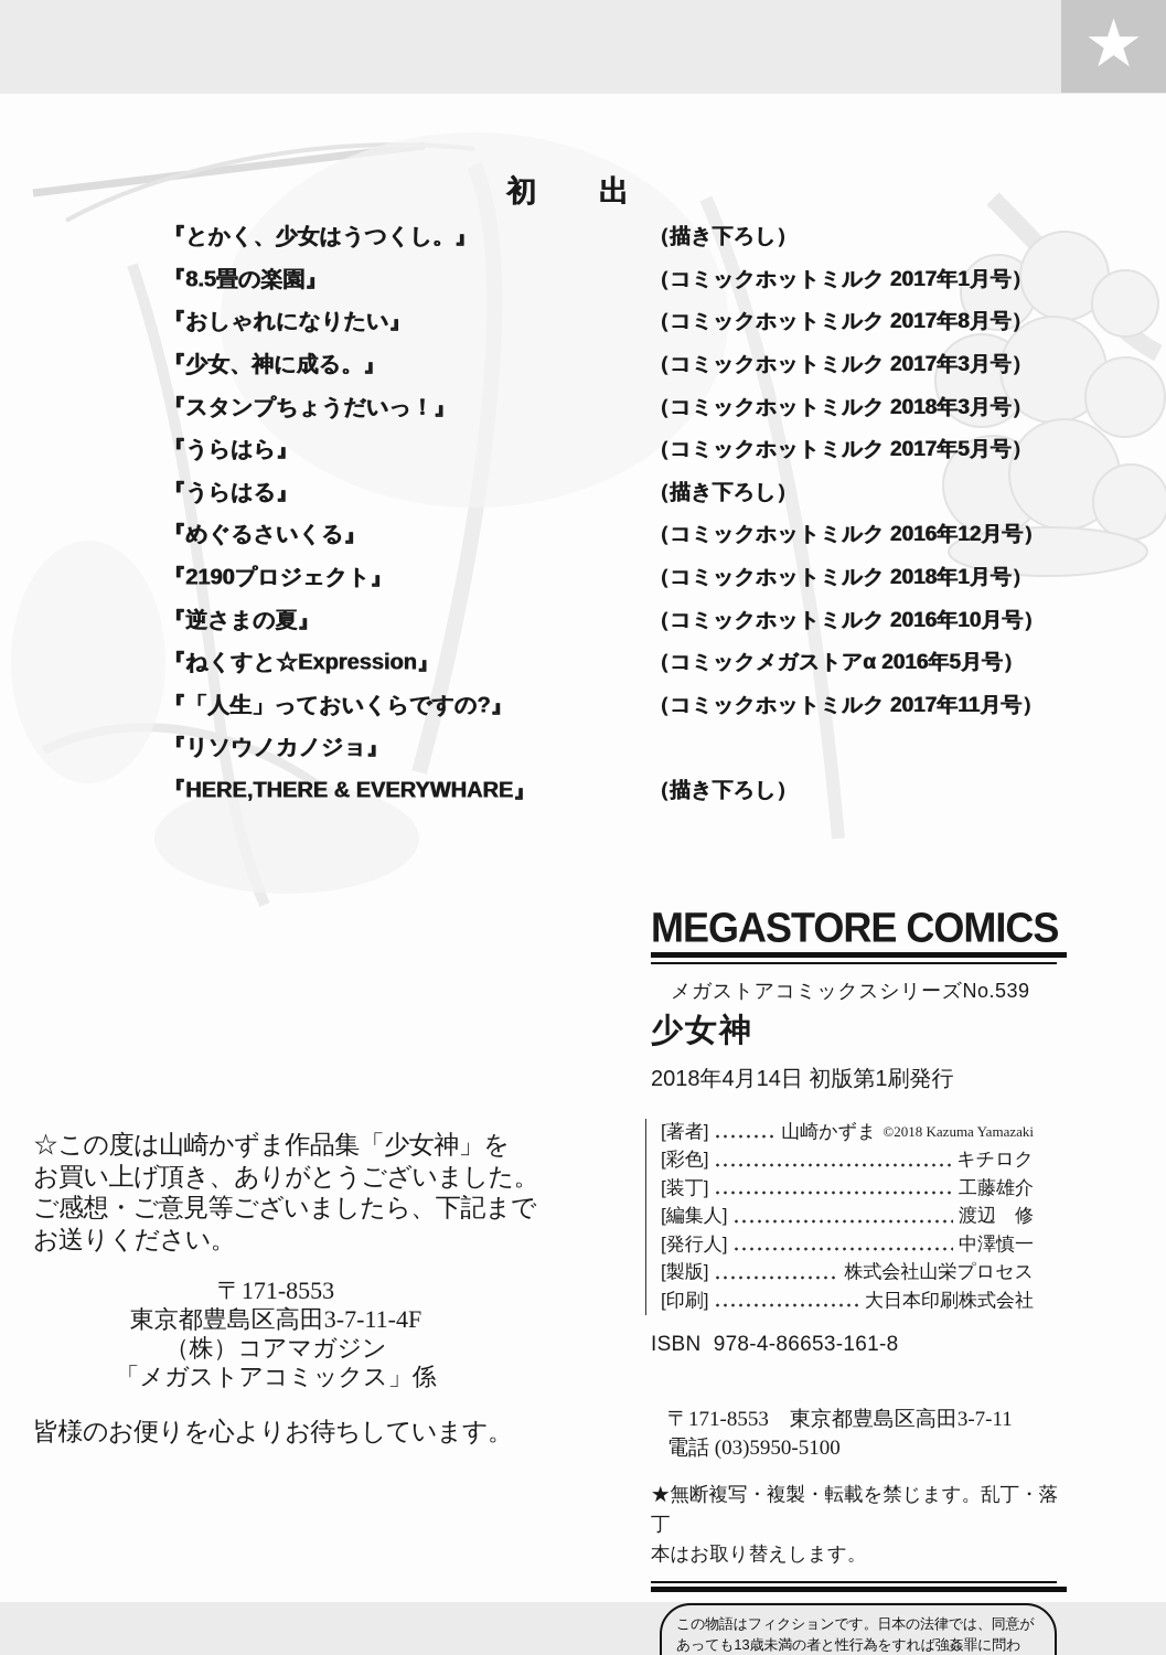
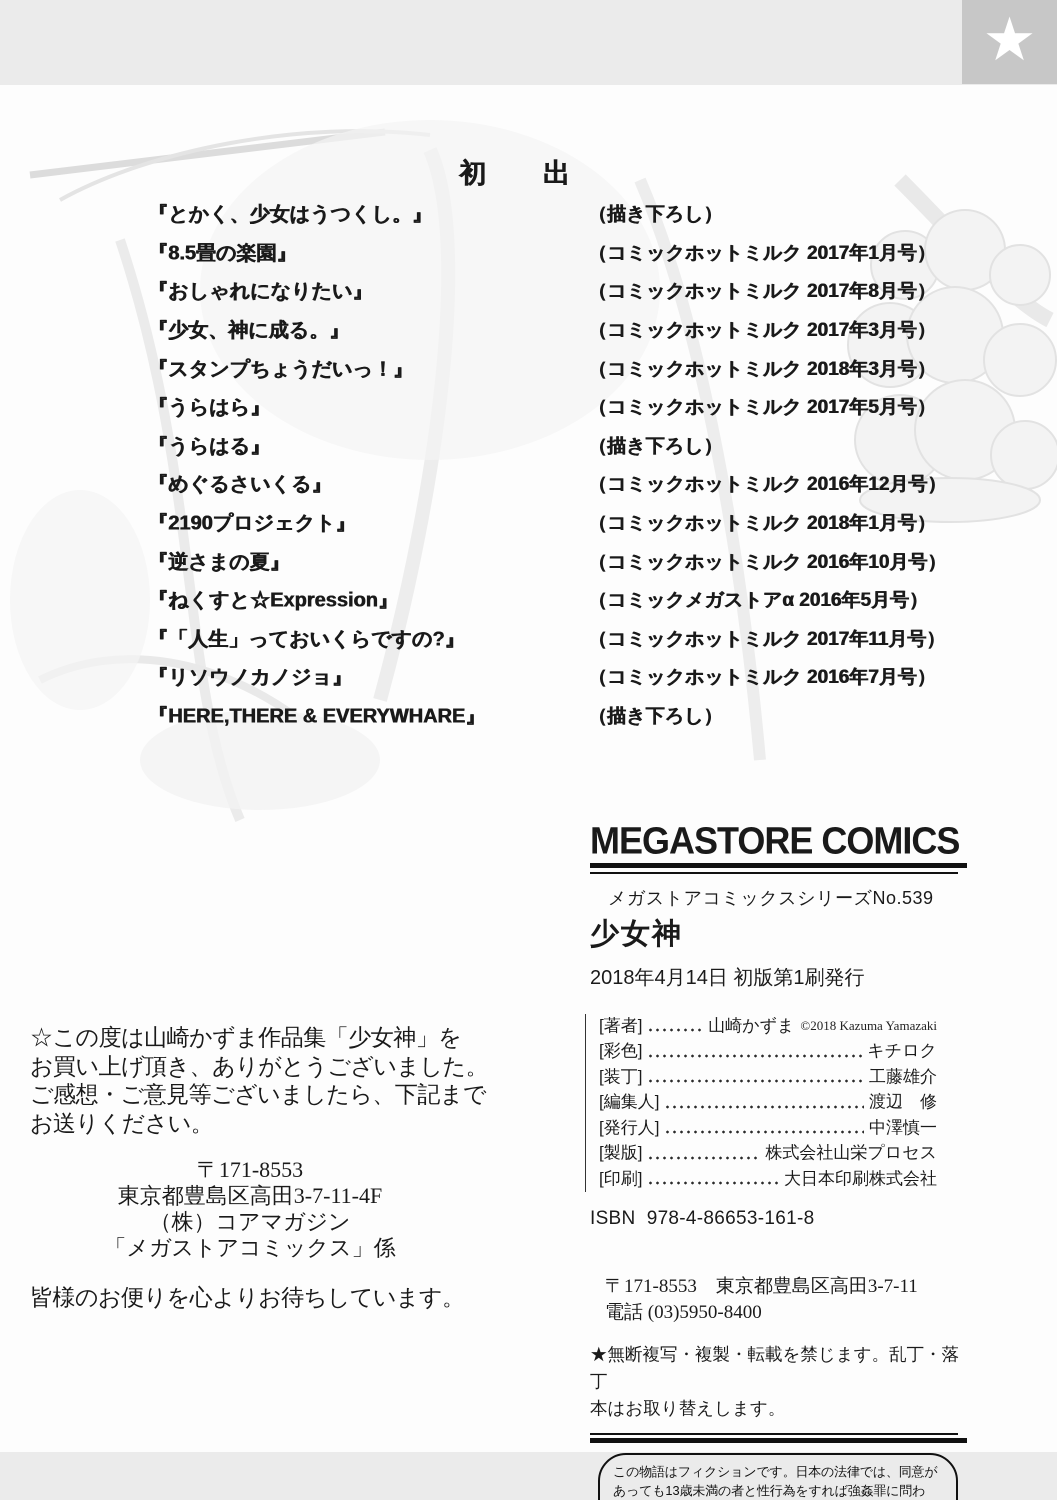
  ★
  初 出
  『とかく、少女はうつくし。』
  （描き下ろし）
  『8.5畳の楽園』
  （コミックホットミルク 2017年1月号）
  『おしゃれになりたい』
  （コミックホットミルク 2017年8月号）
  『少女、神に成る。』
  （コミックホットミルク 2017年3月号）
  『スタンプちょうだいっ！』
  （コミックホットミルク 2018年3月号）
  『うらはら』
  （コミックホットミルク 2017年5月号）
  『うらはる』
  （描き下ろし）
  『めぐるさいくる』
  （コミックホットミルク 2016年12月号）
  『2190プロジェクト』
  （コミックホットミルク 2018年1月号）
  『逆さまの夏』
  （コミックホットミルク 2016年10月号）
  『ねくすと☆Expression』
  （コミックメガストアα 2016年5月号）
  『「人生」っておいくらですの?』
  （コミックホットミルク 2017年11月号）
  『リソウノカノジョ』
+ （コミックホットミルク 2016年7月号）
  『HERE,THERE & EVERYWHARE』
  （描き下ろし）
  ☆この度は山崎かずま作品集「少女神」を
  お買い上げ頂き、ありがとうございました。
  ご感想・ご意見等ございましたら、下記まで
  お送りください。
  〒171-8553
  東京都豊島区高田3-7-11-4F
  （株）コアマガジン
  「メガストアコミックス」係
  皆様のお便りを心よりお待ちしています。
  MEGASTORE COMICS
  メガストアコミックスシリーズNo.539
  少女神
  2018年4月14日 初版第1刷発行
  [著者]
  山崎かずま
  ©2018 Kazuma Yamazaki
  [彩色]
  キチロク
  [装丁]
  工藤雄介
  [編集人]
  渡辺 修
  [発行人]
  中澤慎一
  [製版]
  株式会社山栄プロセス
  [印刷]
  大日本印刷株式会社
  ISBN 978-4-86653-161-8
  〒171-8553 東京都豊島区高田3-7-11
- 電話 (03)5950-5100
+ 電話 (03)5950-8400
  ★無断複写・複製・転載を禁じます。乱丁・落丁
  本はお取り替えします。
